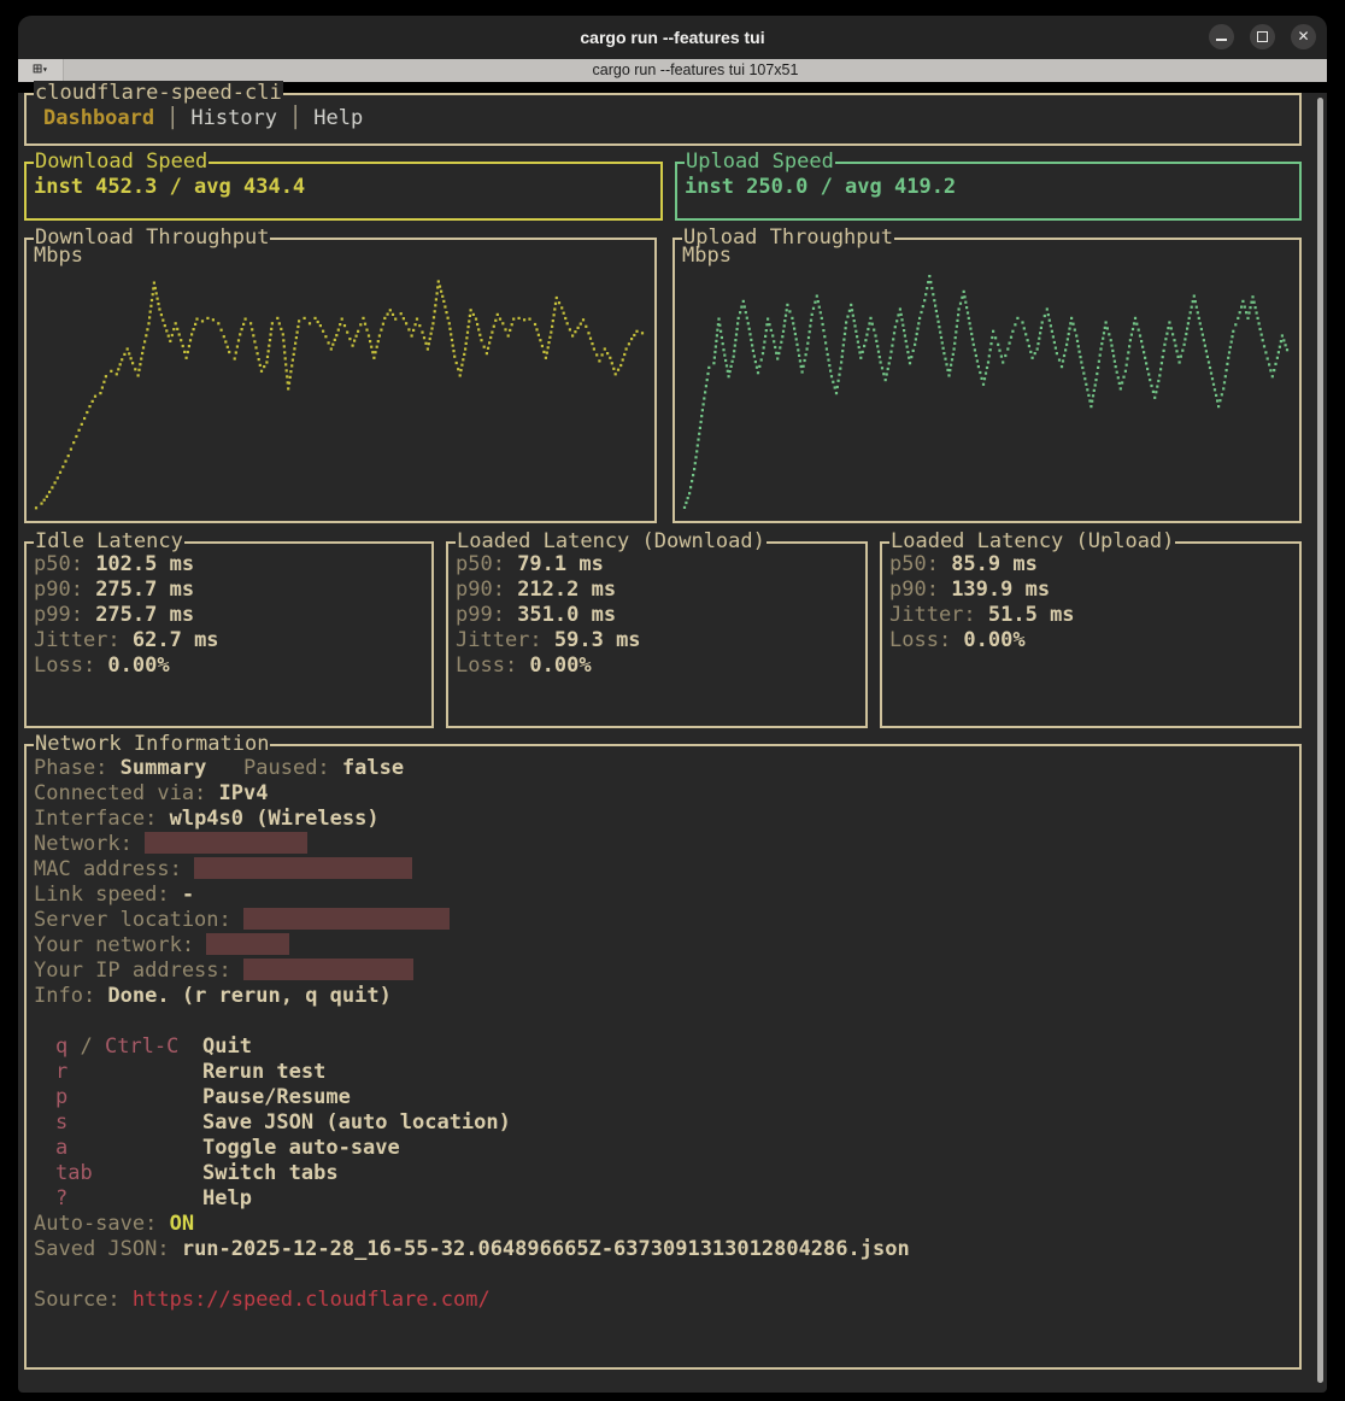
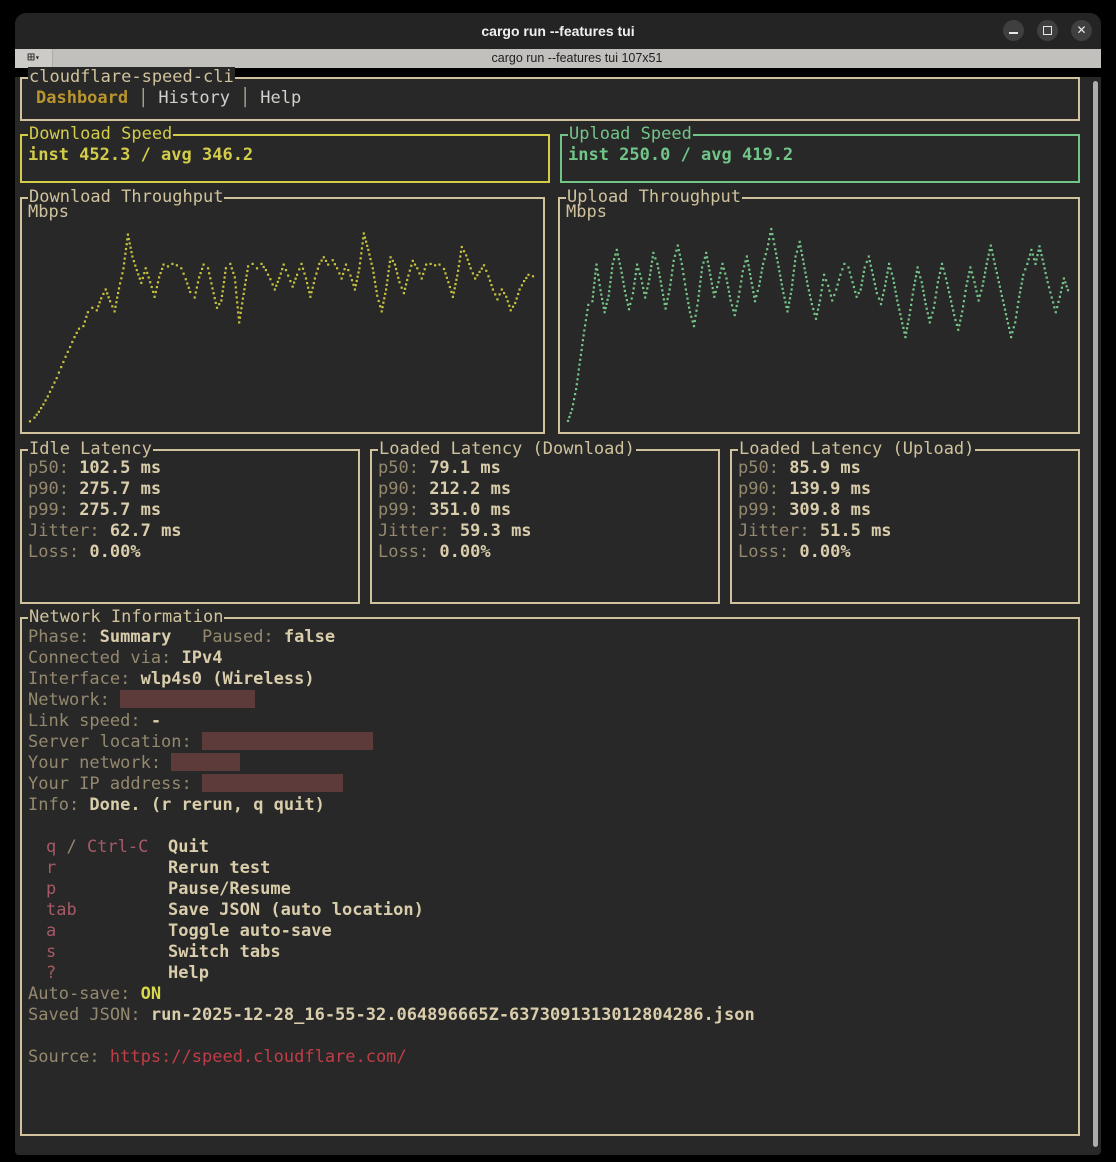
  cargo run --features tui
  ✕
  ⊞▾
  cargo run --features tui 107x51
  cloudflare-speed-cli
  Dashboard │ History │ Help
  Download Speed
- inst 452.3 / avg 434.4
+ inst 452.3 / avg 346.2
  Upload Speed
  inst 250.0 / avg 419.2
  Download Throughput
  Mbps
  Upload Throughput
  Mbps
  Idle Latency
  p50: 102.5 ms
  p90: 275.7 ms
  p99: 275.7 ms
  Jitter: 62.7 ms
  Loss: 0.00%
  Loaded Latency (Download)
  p50: 79.1 ms
  p90: 212.2 ms
  p99: 351.0 ms
  Jitter: 59.3 ms
  Loss: 0.00%
  Loaded Latency (Upload)
  p50: 85.9 ms
  p90: 139.9 ms
+ p99: 309.8 ms
  Jitter: 51.5 ms
  Loss: 0.00%
  Network Information
  Phase: Summary Paused: false
  Connected via: IPv4
  Interface: wlp4s0 (Wireless)
  Network:
- MAC address:
  Link speed: -
  Server location:
  Your network:
  Your IP address:
  Info: Done. (r rerun, q quit)
  q / Ctrl-C Quit
  r Rerun test
  p Pause/Resume
- s Save JSON (auto location)
+ tab Save JSON (auto location)
  a Toggle auto-save
- tab Switch tabs
+ s Switch tabs
  ? Help
  Auto-save: ON
  Saved JSON: run-2025-12-28_16-55-32.064896665Z-6373091313012804286.json
  Source: https://speed.cloudflare.com/
